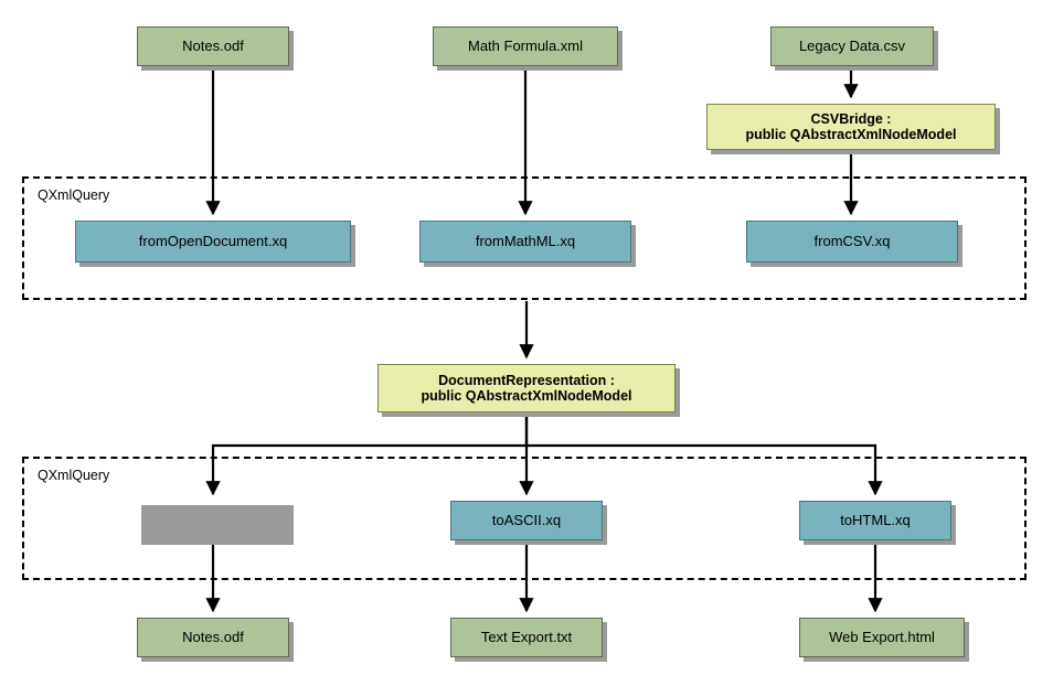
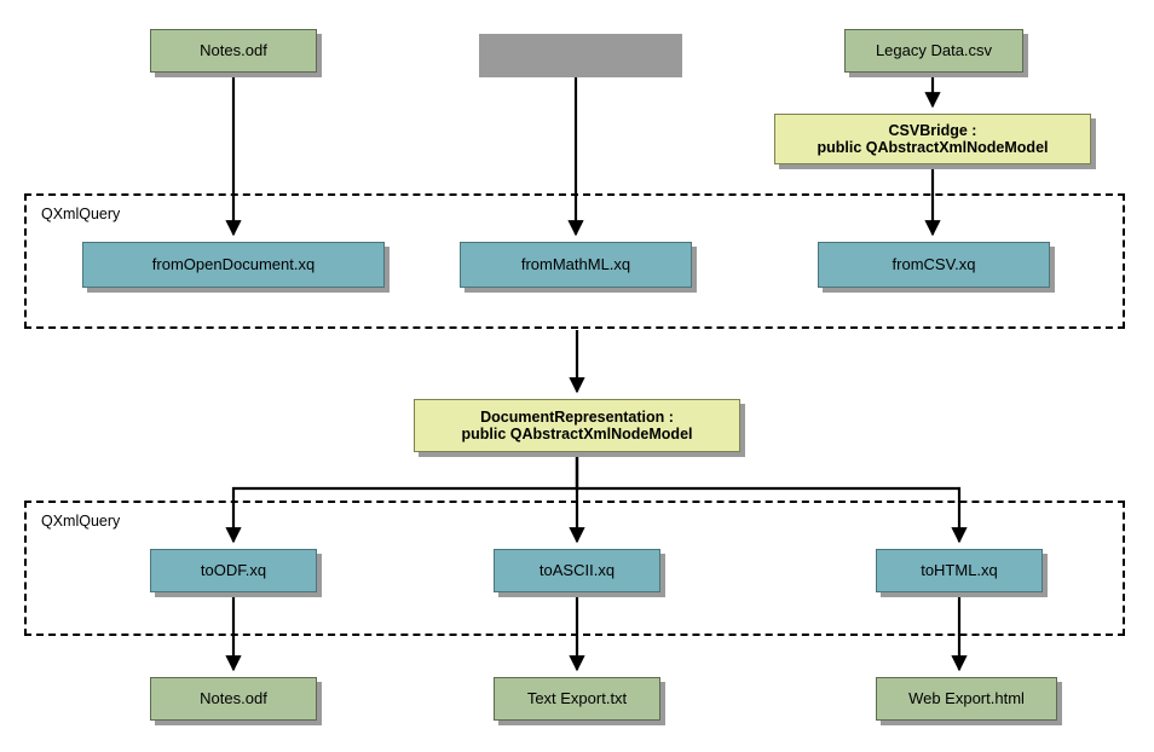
  QXmlQuery
  QXmlQuery
  Notes.odf
- Math Formula.xml
  Legacy Data.csv
  CSVBridge :
  public QAbstractXmlNodeModel
  fromOpenDocument.xq
  fromMathML.xq
  fromCSV.xq
  DocumentRepresentation :
  public QAbstractXmlNodeModel
+ toODF.xq
  toASCII.xq
  toHTML.xq
  Notes.odf
  Text Export.txt
  Web Export.html
